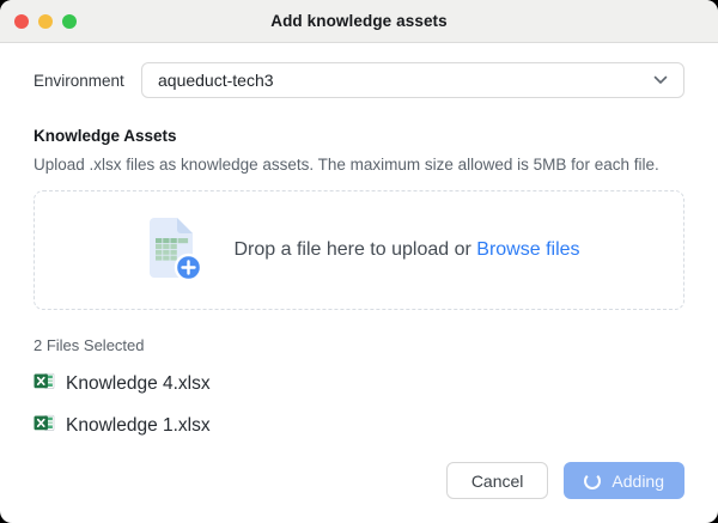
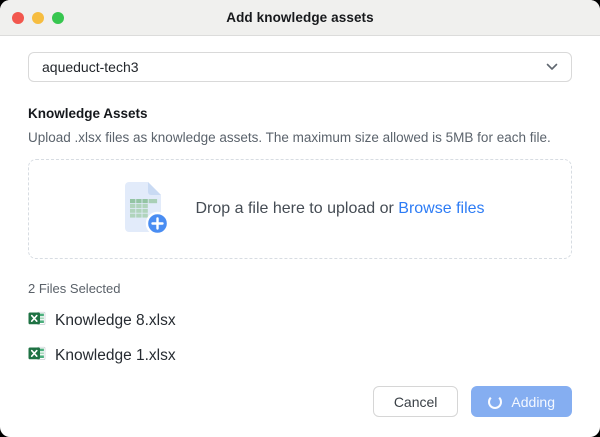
  Add knowledge assets
- Environment
  aqueduct-tech3
  Knowledge Assets
  Upload .xlsx files as knowledge assets. The maximum size allowed is 5MB for each file.
  Drop a file here to upload or Browse files
  2 Files Selected
- Knowledge 4.xlsx
+ Knowledge 8.xlsx
  Knowledge 1.xlsx
  Cancel
  Adding
